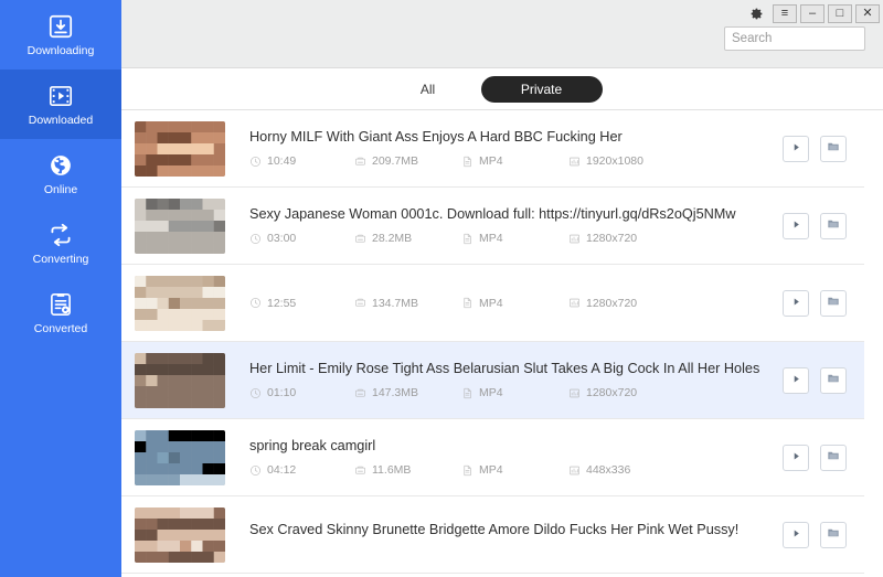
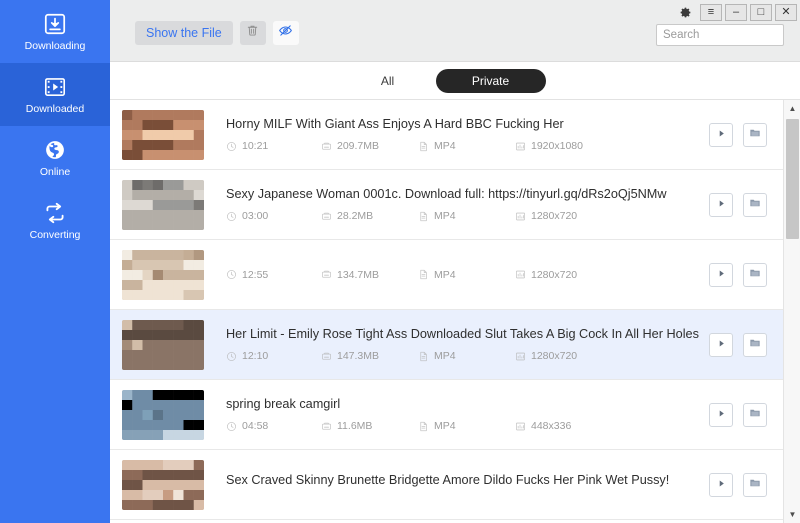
  Downloading
  Downloaded
  Online
  Converting
- Converted
  ≡
  –
  □
  ✕
+ Show the File
  Search
  All
  Private
  Horny MILF With Giant Ass Enjoys A Hard BBC Fucking Her
- 10:49
+ 10:21
  209.7MB
  MP4
  1920x1080
  Sexy Japanese Woman 0001c. Download full: https://tinyurl.gq/dRs2oQj5NMw
  03:00
  28.2MB
  MP4
  1280x720
  12:55
  134.7MB
  MP4
  1280x720
- Her Limit - Emily Rose Tight Ass Belarusian Slut Takes A Big Cock In All Her Holes
+ Her Limit - Emily Rose Tight Ass Downloaded Slut Takes A Big Cock In All Her Holes
- 01:10
+ 12:10
  147.3MB
  MP4
  1280x720
  spring break camgirl
- 04:12
+ 04:58
  11.6MB
  MP4
  448x336
  Sex Craved Skinny Brunette Bridgette Amore Dildo Fucks Her Pink Wet Pussy!
+ ▲
+ ▼
